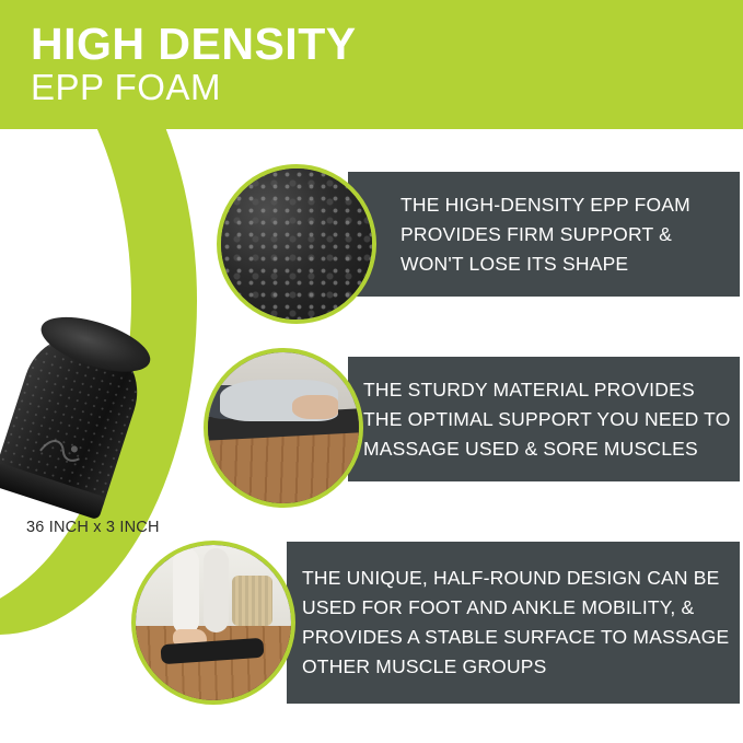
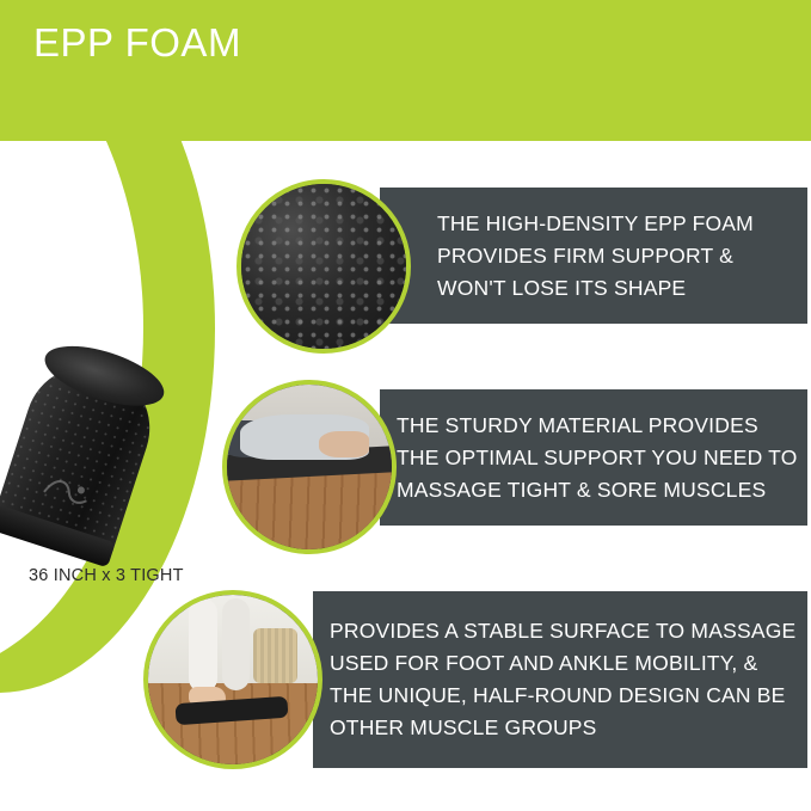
- HIGH DENSITY
  EPP FOAM
- 36 INCH x 3 INCH
+ 36 INCH x 3 TIGHT
  THE HIGH-DENSITY EPP FOAM
  PROVIDES FIRM SUPPORT &
  WON'T LOSE ITS SHAPE
  THE STURDY MATERIAL PROVIDES
  THE OPTIMAL SUPPORT YOU NEED TO
- MASSAGE USED & SORE MUSCLES
+ MASSAGE TIGHT & SORE MUSCLES
- THE UNIQUE, HALF-ROUND DESIGN CAN BE
+ PROVIDES A STABLE SURFACE TO MASSAGE
  USED FOR FOOT AND ANKLE MOBILITY, &
- PROVIDES A STABLE SURFACE TO MASSAGE
+ THE UNIQUE, HALF-ROUND DESIGN CAN BE
  OTHER MUSCLE GROUPS
